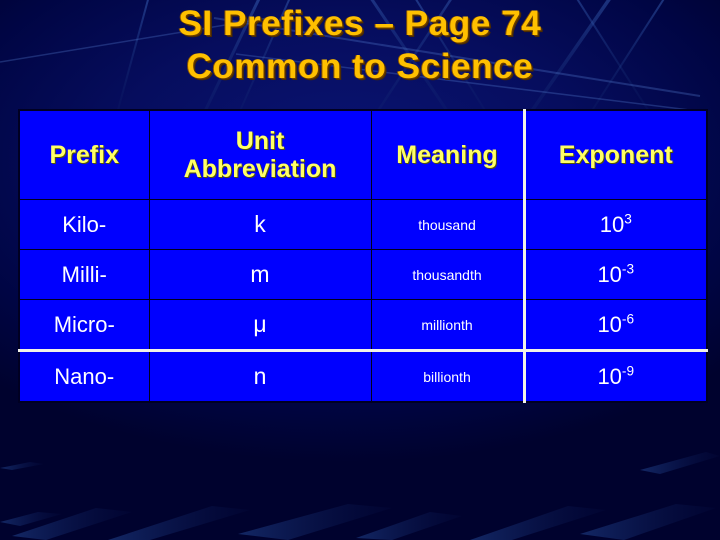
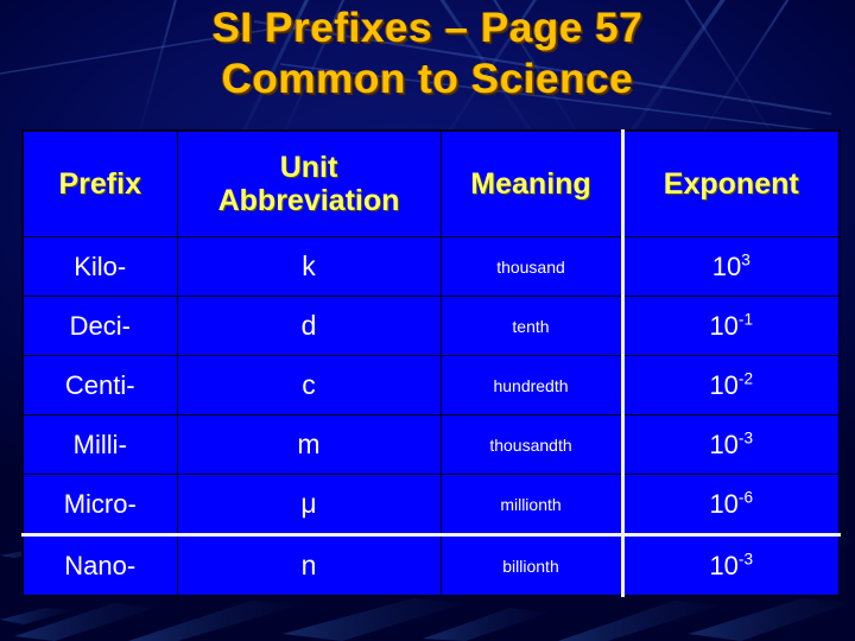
- SI Prefixes – Page 74
+ SI Prefixes – Page 57
  Common to Science
  Prefix	Unit Abbreviation	Meaning	Exponent
  Kilo-	k	thousand	103
+ Deci-	d	tenth	10-1
+ Centi-	c	hundredth	10-2
  Milli-	m	thousandth	10-3
  Micro-	μ	millionth	10-6
- Nano-	n	billionth	10-9
+ Nano-	n	billionth	10-3
